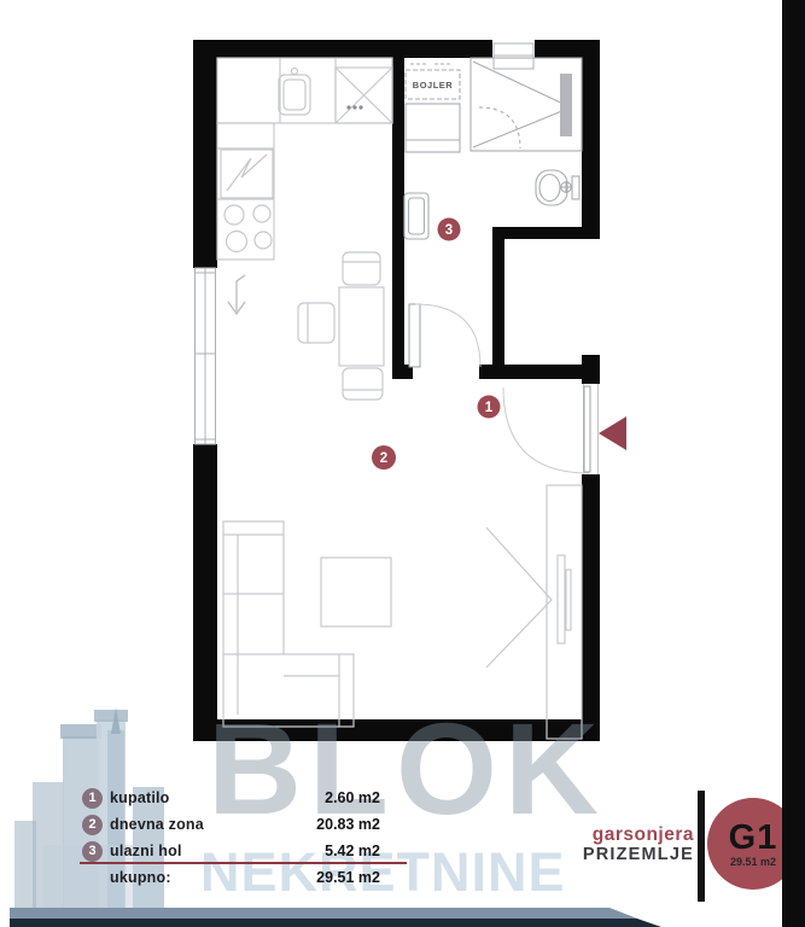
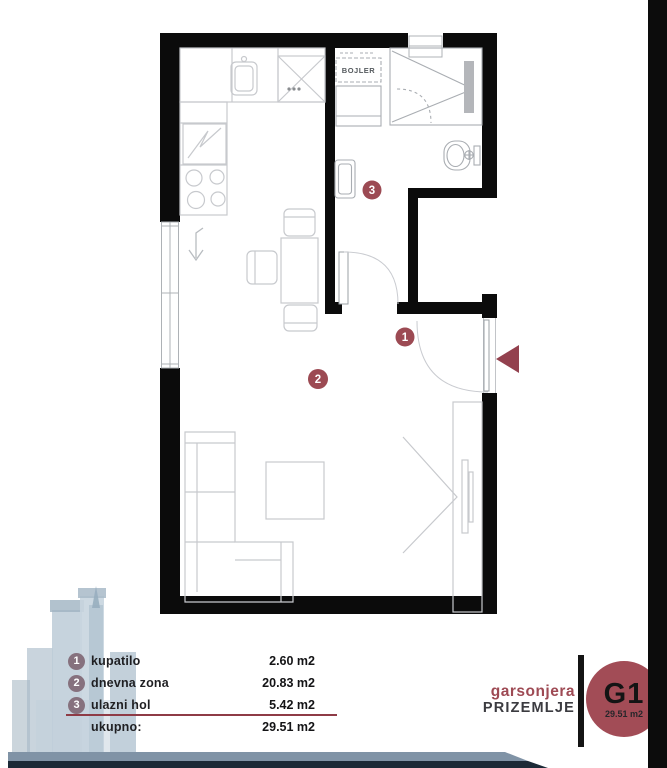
  BOJLER
  1
  2
  3
- BLOK
- NEKRETNINE
  1
  kupatilo
  2.60 m2
  2
  dnevna zona
  20.83 m2
  3
  ulazni hol
  5.42 m2
  ukupno:
  29.51 m2
  garsonjera
  PRIZEMLJE
  G1
  29.51 m2
